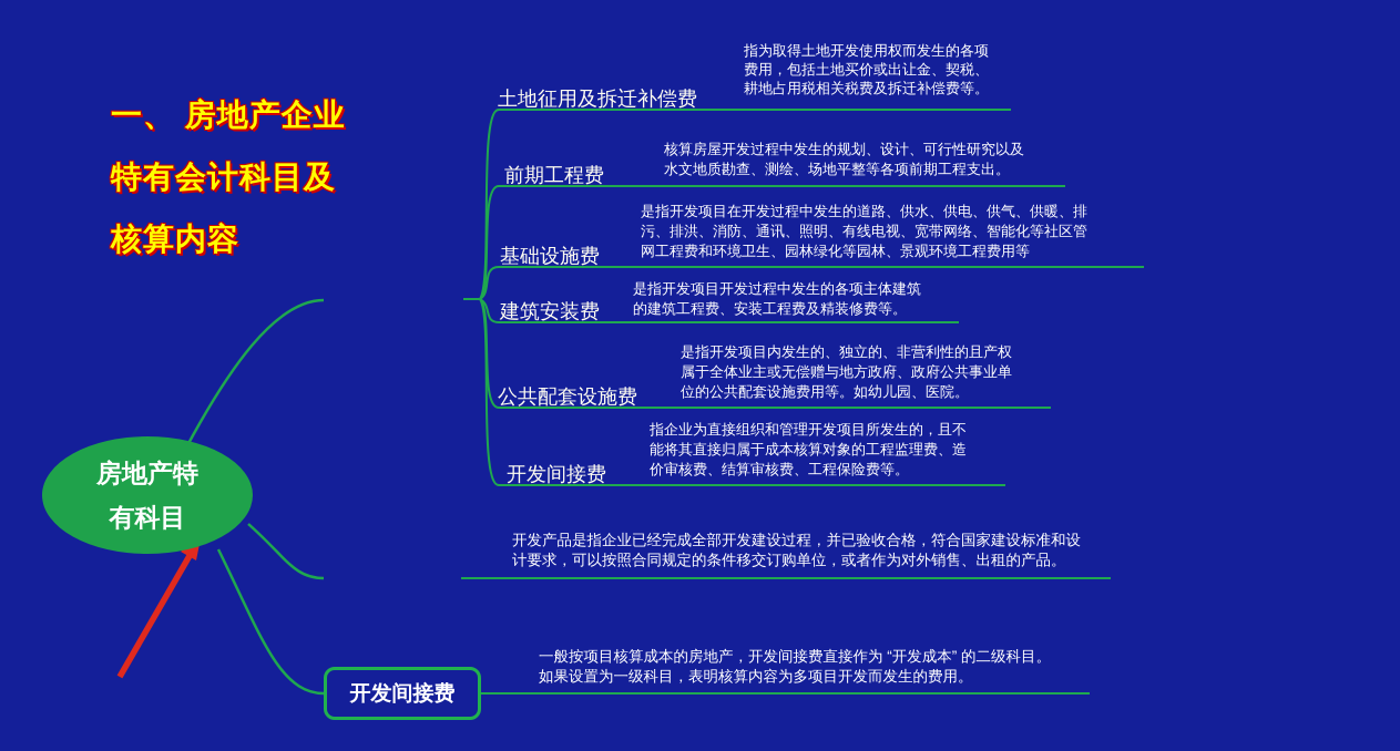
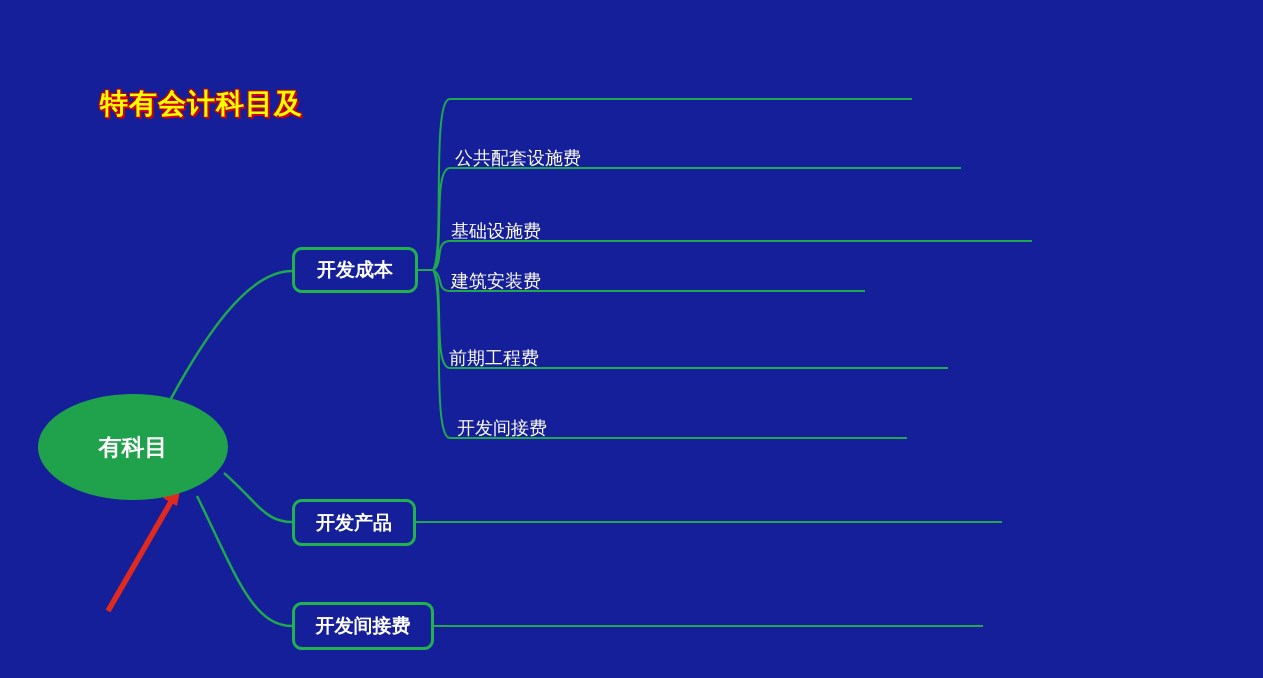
- 一、 房地产企业
  特有会计科目及
- 核算内容
- 房地产特
  有科目
+ 开发成本
+ 开发产品
  开发间接费
- 土地征用及拆迁补偿费
- 前期工程费
+ 公共配套设施费
  基础设施费
  建筑安装费
- 公共配套设施费
+ 前期工程费
  开发间接费
- 指为取得土地开发使用权而发生的各项
- 费用，包括土地买价或出让金、契税、
- 耕地占用税相关税费及拆迁补偿费等。
- 核算房屋开发过程中发生的规划、设计、可行性研究以及
- 水文地质勘查、测绘、场地平整等各项前期工程支出。
- 是指开发项目在开发过程中发生的道路、供水、供电、供气、供暖、排
- 污、排洪、消防、通讯、照明、有线电视、宽带网络、智能化等社区管
- 网工程费和环境卫生、园林绿化等园林、景观环境工程费用等
- 是指开发项目开发过程中发生的各项主体建筑
- 的建筑工程费、安装工程费及精装修费等。
- 是指开发项目内发生的、独立的、非营利性的且产权
- 属于全体业主或无偿赠与地方政府、政府公共事业单
- 位的公共配套设施费用等。如幼儿园、医院。
- 指企业为直接组织和管理开发项目所发生的，且不
- 能将其直接归属于成本核算对象的工程监理费、造
- 价审核费、结算审核费、工程保险费等。
- 开发产品是指企业已经完成全部开发建设过程，并已验收合格，符合国家建设标准和设
- 计要求，可以按照合同规定的条件移交订购单位，或者作为对外销售、出租的产品。
- 一般按项目核算成本的房地产，开发间接费直接作为 “开发成本” 的二级科目。
- 如果设置为一级科目，表明核算内容为多项目开发而发生的费用。
